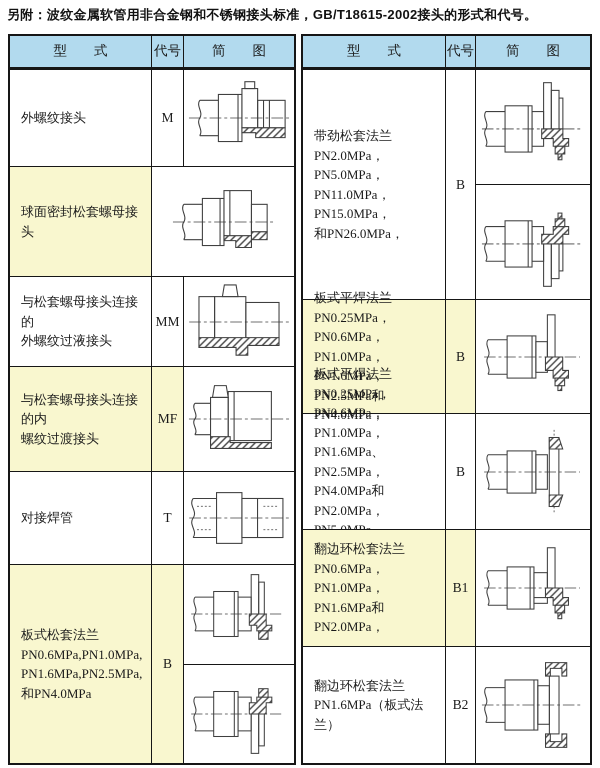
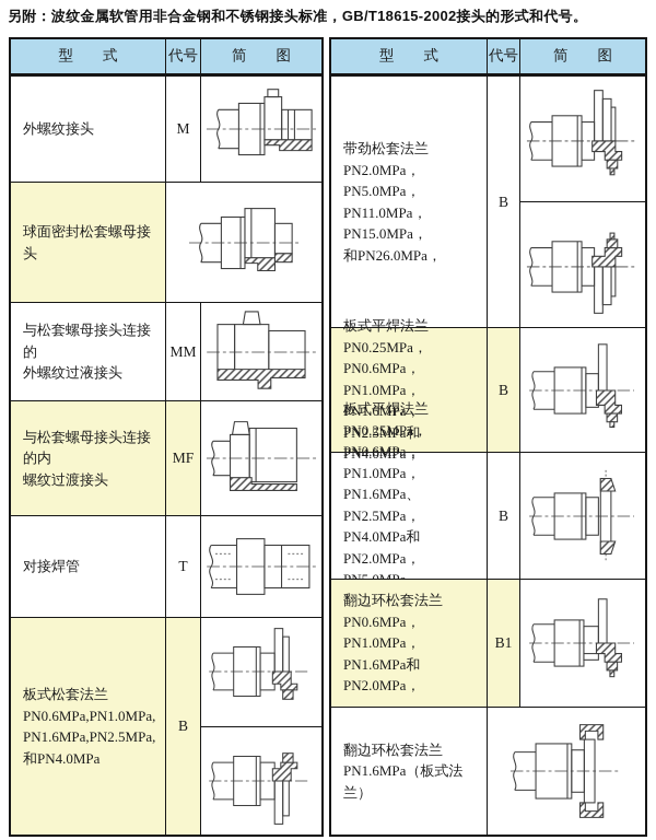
  另附：波纹金属软管用非合金钢和不锈钢接头标准，GB/T18615-2002接头的形式和代号。
  型 式
  代号
  简 图
  外螺纹接头
  M
  球面密封松套螺母接头
  与松套螺母接头连接的
  外螺纹过液接头
  MM
  与松套螺母接头连接的内
  螺纹过渡接头
  MF
  对接焊管
  T
  板式松套法兰
  PN0.6MPa,PN1.0MPa,
  PN1.6MPa,PN2.5MPa,
  和PN4.0MPa
  B
  型 式
  代号
  简 图
  带劲松套法兰
  PN2.0MPa， PN5.0MPa，
  PN11.0MPa， PN15.0MPa，
  和PN26.0MPa，
  B
  板式平焊法兰
  PN0.25MPa， PN0.6MPa，
  PN1.0MPa， PN1.6MPa，
  PN2.5MPa和PN4.0MPa，
  B
  板式平焊法兰
  PN0.25MPa， PN0.6MPa，
  PN1.0MPa， PN1.6MPa、
  PN2.5MPa， PN4.0MPa和
  B
  翻边环松套法兰
  PN0.6MPa， PN1.0MPa，
  PN1.6MPa和PN2.0MPa，
  B1
  翻边环松套法兰
  PN1.6MPa（板式法兰）
- B2
